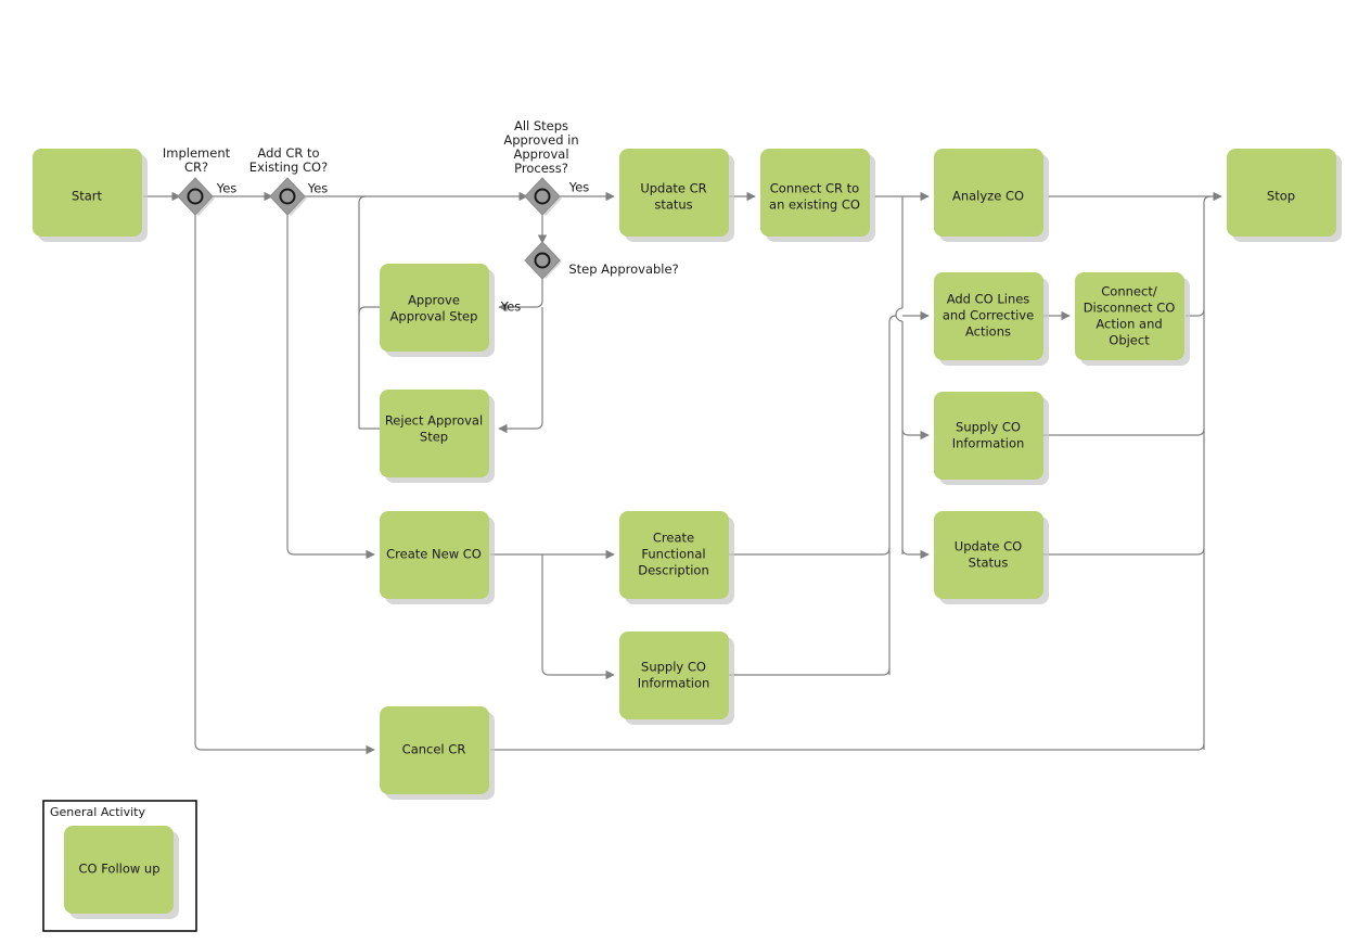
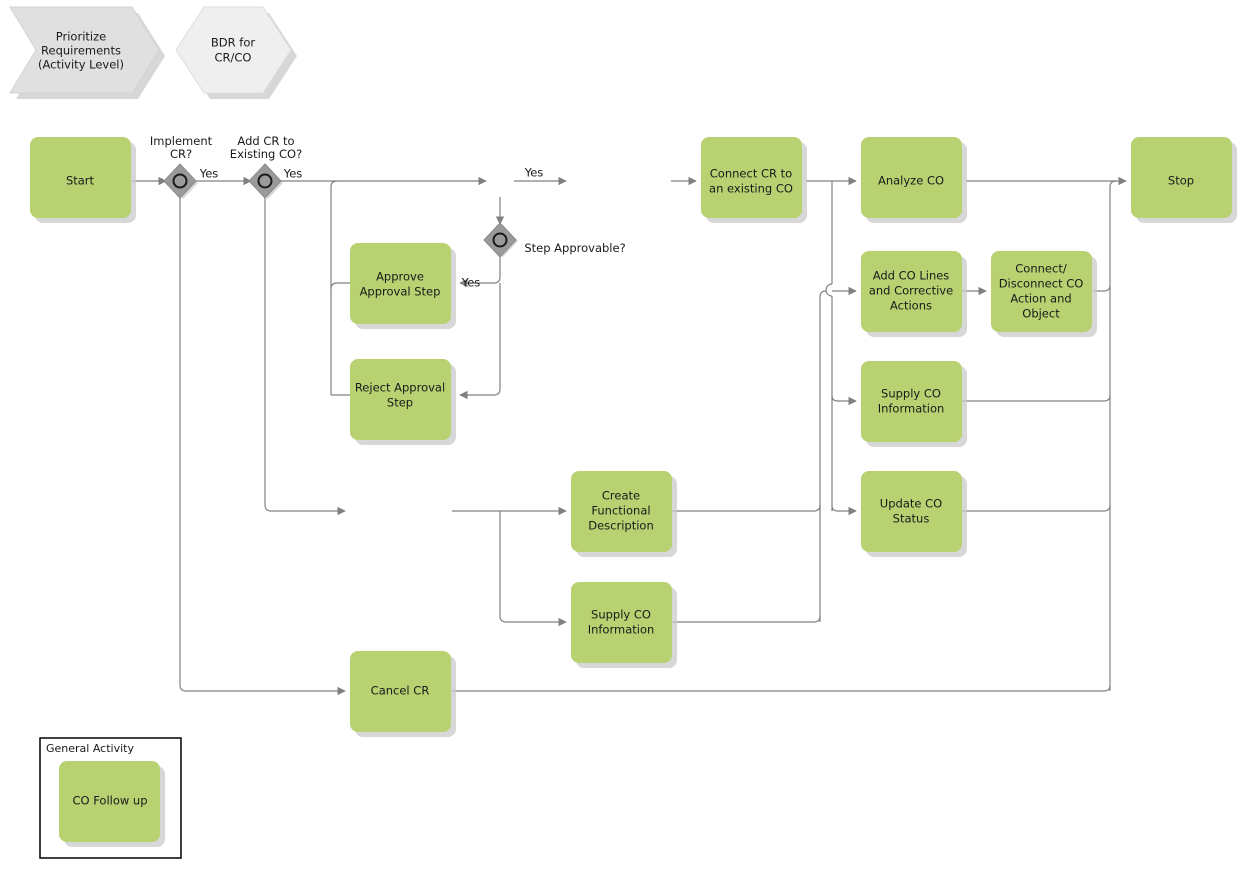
+ Prioritize
+ Requirements
+ (Activity Level)
+ BDR for
+ CR/CO
  Start
- Update CR
- status
  Connect CR to
  an existing CO
  Analyze CO
  Stop
  Approve
  Approval Step
  Reject Approval
  Step
  Add CO Lines
  and Corrective
  Actions
  Connect/
  Disconnect CO
  Action and
  Object
  Supply CO
  Information
  Update CO
  Status
- Create New CO
  Create
  Functional
  Description
  Supply CO
  Information
  Cancel CR
  Implement
  CR?
  Add CR to
  Existing CO?
- All Steps
- Approved in
- Approval
- Process?
  Step Approvable?
  Yes
  Yes
  Yes
  Yes
  General Activity
  CO Follow up
